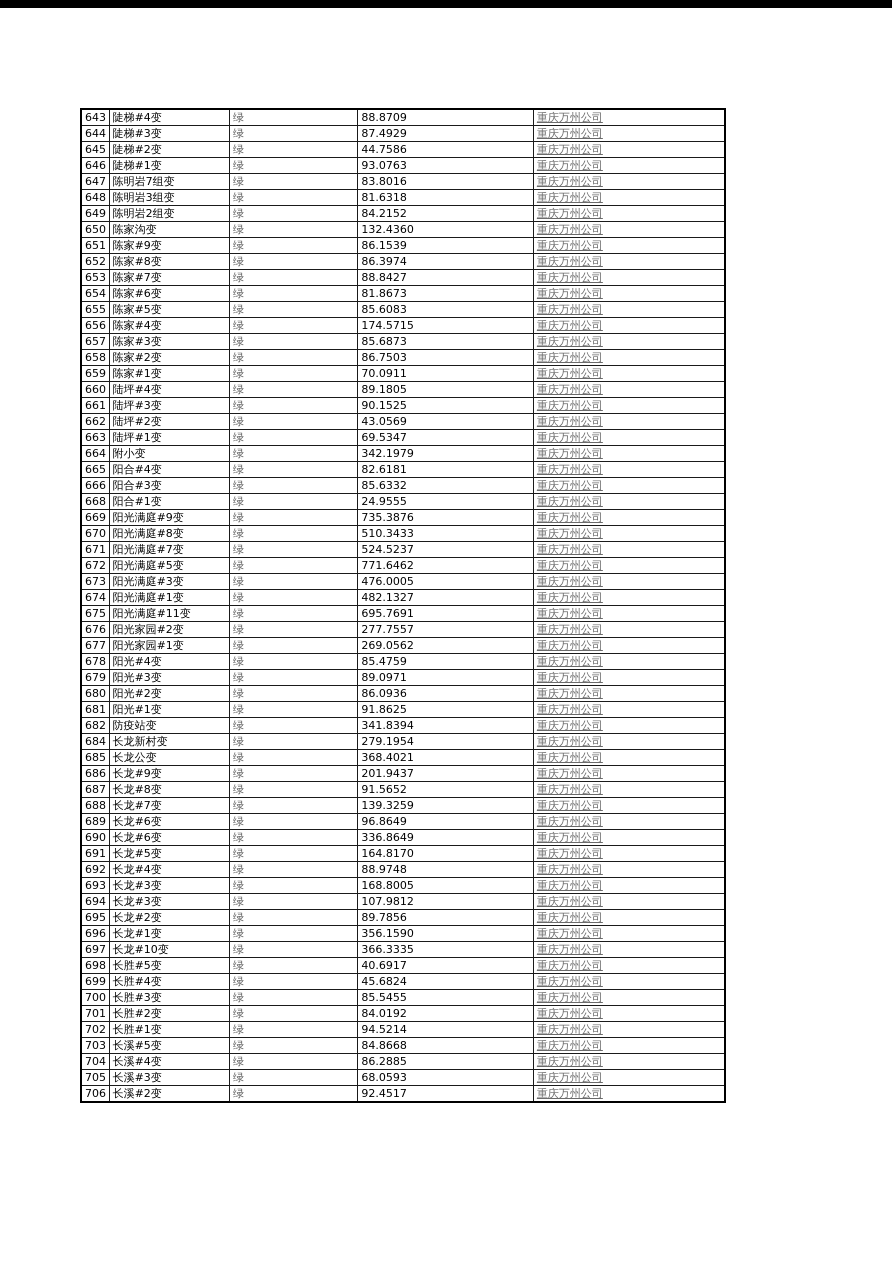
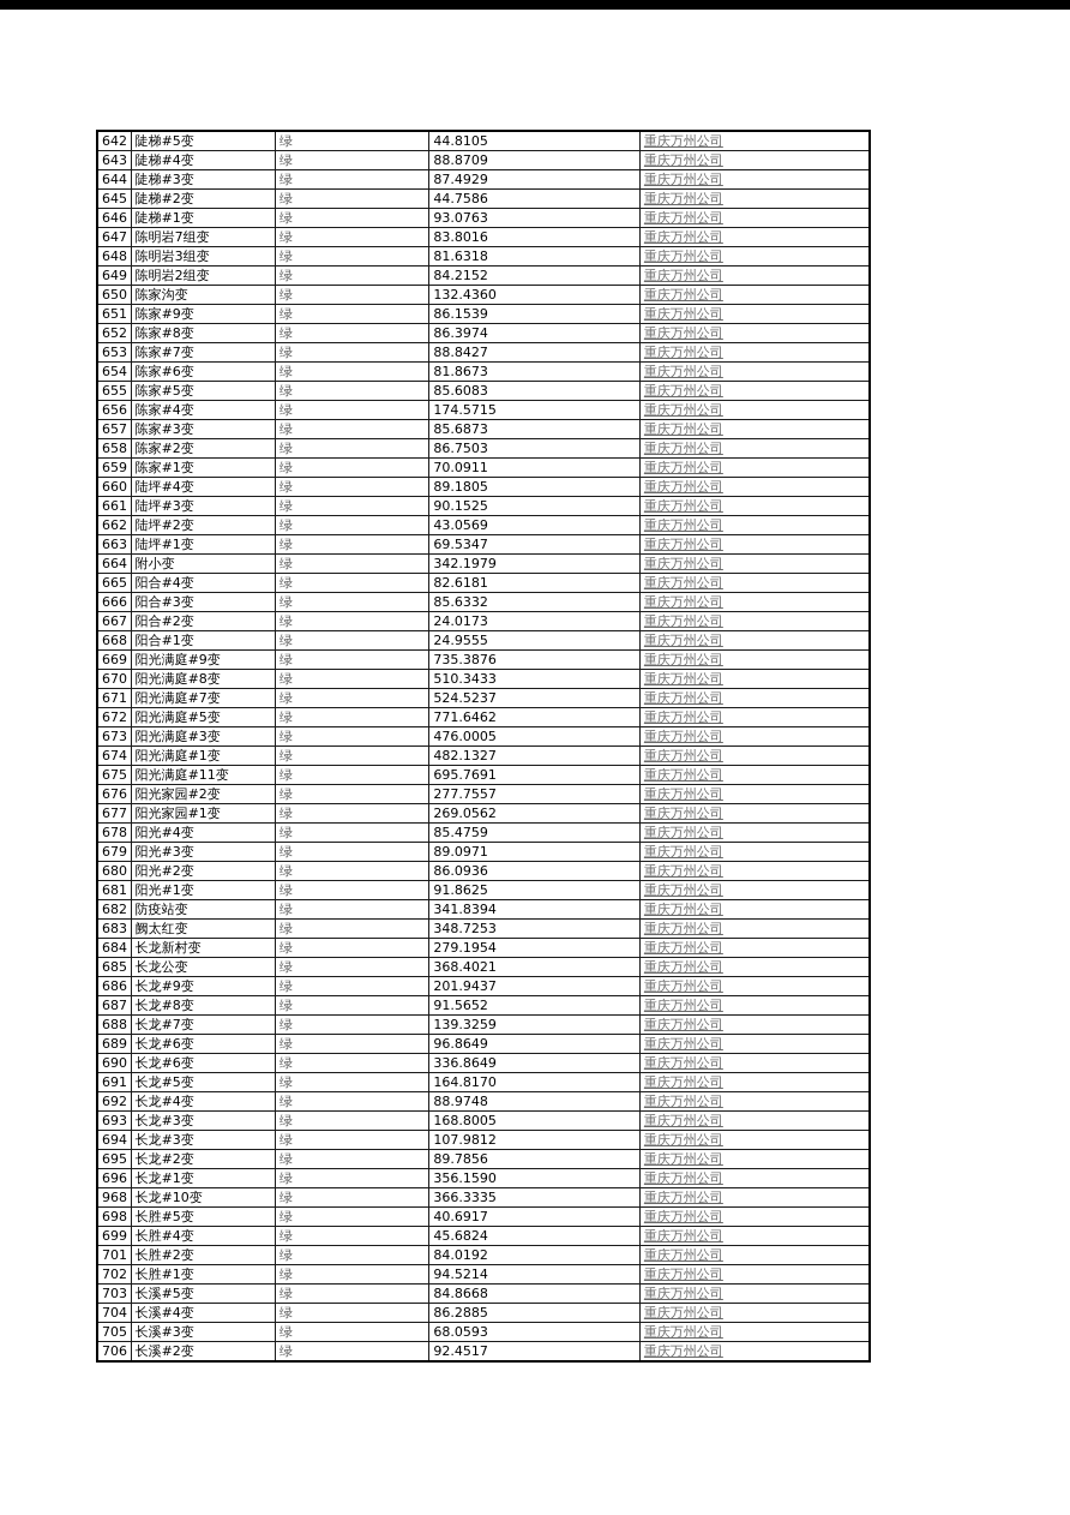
+ 642	陡梯#5变	绿	44.8105	重庆万州公司
  643	陡梯#4变	绿	88.8709	重庆万州公司
  644	陡梯#3变	绿	87.4929	重庆万州公司
  645	陡梯#2变	绿	44.7586	重庆万州公司
  646	陡梯#1变	绿	93.0763	重庆万州公司
  647	陈明岩7组变	绿	83.8016	重庆万州公司
  648	陈明岩3组变	绿	81.6318	重庆万州公司
  649	陈明岩2组变	绿	84.2152	重庆万州公司
  650	陈家沟变	绿	132.4360	重庆万州公司
  651	陈家#9变	绿	86.1539	重庆万州公司
  652	陈家#8变	绿	86.3974	重庆万州公司
  653	陈家#7变	绿	88.8427	重庆万州公司
  654	陈家#6变	绿	81.8673	重庆万州公司
  655	陈家#5变	绿	85.6083	重庆万州公司
  656	陈家#4变	绿	174.5715	重庆万州公司
  657	陈家#3变	绿	85.6873	重庆万州公司
  658	陈家#2变	绿	86.7503	重庆万州公司
  659	陈家#1变	绿	70.0911	重庆万州公司
  660	陆坪#4变	绿	89.1805	重庆万州公司
  661	陆坪#3变	绿	90.1525	重庆万州公司
  662	陆坪#2变	绿	43.0569	重庆万州公司
  663	陆坪#1变	绿	69.5347	重庆万州公司
  664	附小变	绿	342.1979	重庆万州公司
  665	阳合#4变	绿	82.6181	重庆万州公司
  666	阳合#3变	绿	85.6332	重庆万州公司
+ 667	阳合#2变	绿	24.0173	重庆万州公司
  668	阳合#1变	绿	24.9555	重庆万州公司
  669	阳光满庭#9变	绿	735.3876	重庆万州公司
  670	阳光满庭#8变	绿	510.3433	重庆万州公司
  671	阳光满庭#7变	绿	524.5237	重庆万州公司
  672	阳光满庭#5变	绿	771.6462	重庆万州公司
  673	阳光满庭#3变	绿	476.0005	重庆万州公司
  674	阳光满庭#1变	绿	482.1327	重庆万州公司
  675	阳光满庭#11变	绿	695.7691	重庆万州公司
  676	阳光家园#2变	绿	277.7557	重庆万州公司
  677	阳光家园#1变	绿	269.0562	重庆万州公司
  678	阳光#4变	绿	85.4759	重庆万州公司
  679	阳光#3变	绿	89.0971	重庆万州公司
  680	阳光#2变	绿	86.0936	重庆万州公司
  681	阳光#1变	绿	91.8625	重庆万州公司
  682	防疫站变	绿	341.8394	重庆万州公司
+ 683	阙太红变	绿	348.7253	重庆万州公司
  684	长龙新村变	绿	279.1954	重庆万州公司
  685	长龙公变	绿	368.4021	重庆万州公司
  686	长龙#9变	绿	201.9437	重庆万州公司
  687	长龙#8变	绿	91.5652	重庆万州公司
  688	长龙#7变	绿	139.3259	重庆万州公司
  689	长龙#6变	绿	96.8649	重庆万州公司
  690	长龙#6变	绿	336.8649	重庆万州公司
  691	长龙#5变	绿	164.8170	重庆万州公司
  692	长龙#4变	绿	88.9748	重庆万州公司
  693	长龙#3变	绿	168.8005	重庆万州公司
  694	长龙#3变	绿	107.9812	重庆万州公司
  695	长龙#2变	绿	89.7856	重庆万州公司
  696	长龙#1变	绿	356.1590	重庆万州公司
- 697	长龙#10变	绿	366.3335	重庆万州公司
+ 968	长龙#10变	绿	366.3335	重庆万州公司
  698	长胜#5变	绿	40.6917	重庆万州公司
  699	长胜#4变	绿	45.6824	重庆万州公司
- 700	长胜#3变	绿	85.5455	重庆万州公司
  701	长胜#2变	绿	84.0192	重庆万州公司
  702	长胜#1变	绿	94.5214	重庆万州公司
  703	长溪#5变	绿	84.8668	重庆万州公司
  704	长溪#4变	绿	86.2885	重庆万州公司
  705	长溪#3变	绿	68.0593	重庆万州公司
  706	长溪#2变	绿	92.4517	重庆万州公司
